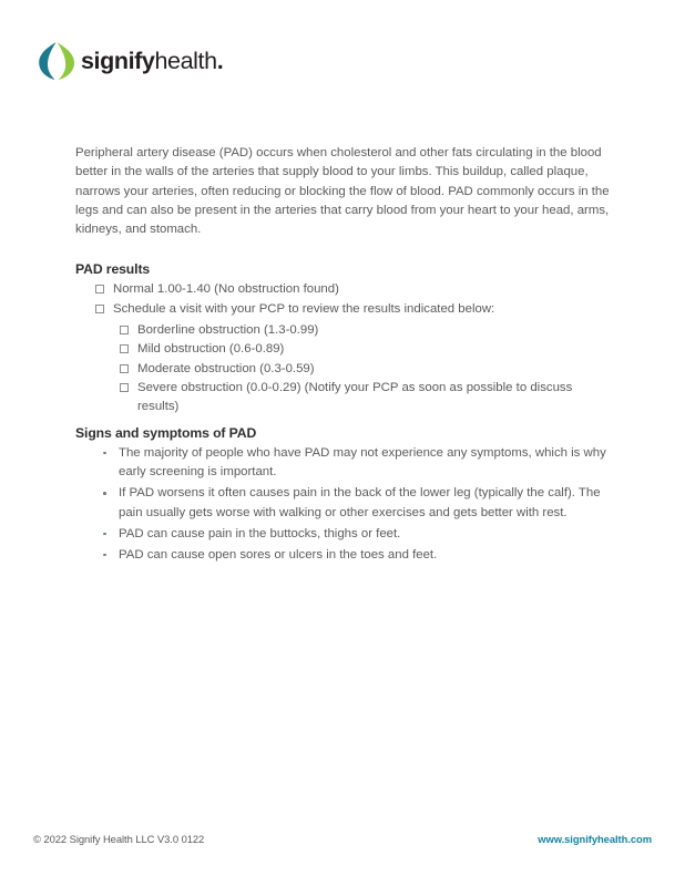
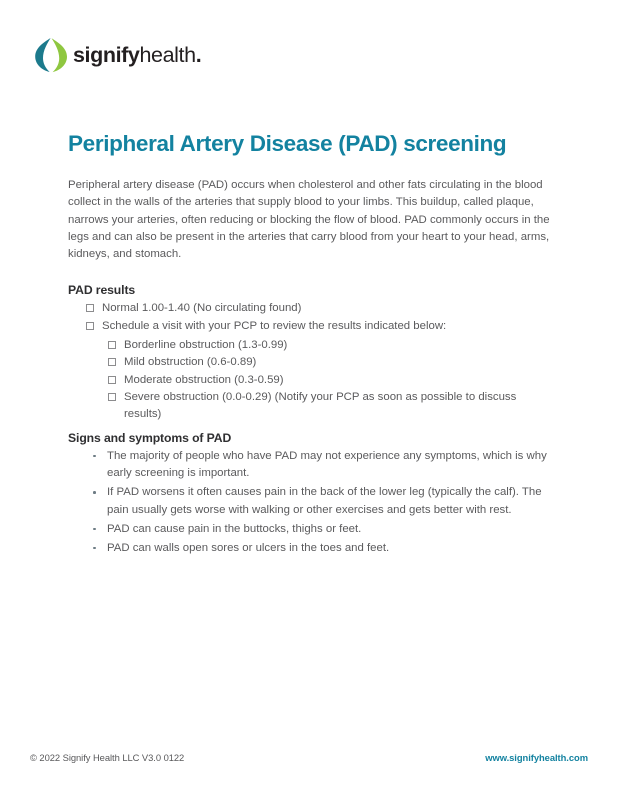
  signifyhealth.
+ Peripheral Artery Disease (PAD) screening
- Peripheral artery disease (PAD) occurs when cholesterol and other fats circulating in the blood better in the walls of the arteries that supply blood to your limbs. This buildup, called plaque, narrows your arteries, often reducing or blocking the flow of blood. PAD commonly occurs in the legs and can also be present in the arteries that carry blood from your heart to your head, arms, kidneys, and stomach.
+ Peripheral artery disease (PAD) occurs when cholesterol and other fats circulating in the blood collect in the walls of the arteries that supply blood to your limbs. This buildup, called plaque, narrows your arteries, often reducing or blocking the flow of blood. PAD commonly occurs in the legs and can also be present in the arteries that carry blood from your heart to your head, arms, kidneys, and stomach.
  PAD results
- Normal 1.00-1.40 (No obstruction found)
+ Normal 1.00-1.40 (No circulating found)
  Schedule a visit with your PCP to review the results indicated below:
  Borderline obstruction (1.3-0.99)
  Mild obstruction (0.6-0.89)
  Moderate obstruction (0.3-0.59)
  Severe obstruction (0.0-0.29) (Notify your PCP as soon as possible to discuss results)
  Signs and symptoms of PAD
  The majority of people who have PAD may not experience any symptoms, which is why early screening is important.
  If PAD worsens it often causes pain in the back of the lower leg (typically the calf). The pain usually gets worse with walking or other exercises and gets better with rest.
  PAD can cause pain in the buttocks, thighs or feet.
- PAD can cause open sores or ulcers in the toes and feet.
+ PAD can walls open sores or ulcers in the toes and feet.
  © 2022 Signify Health LLC V3.0 0122
  www.signifyhealth.com
